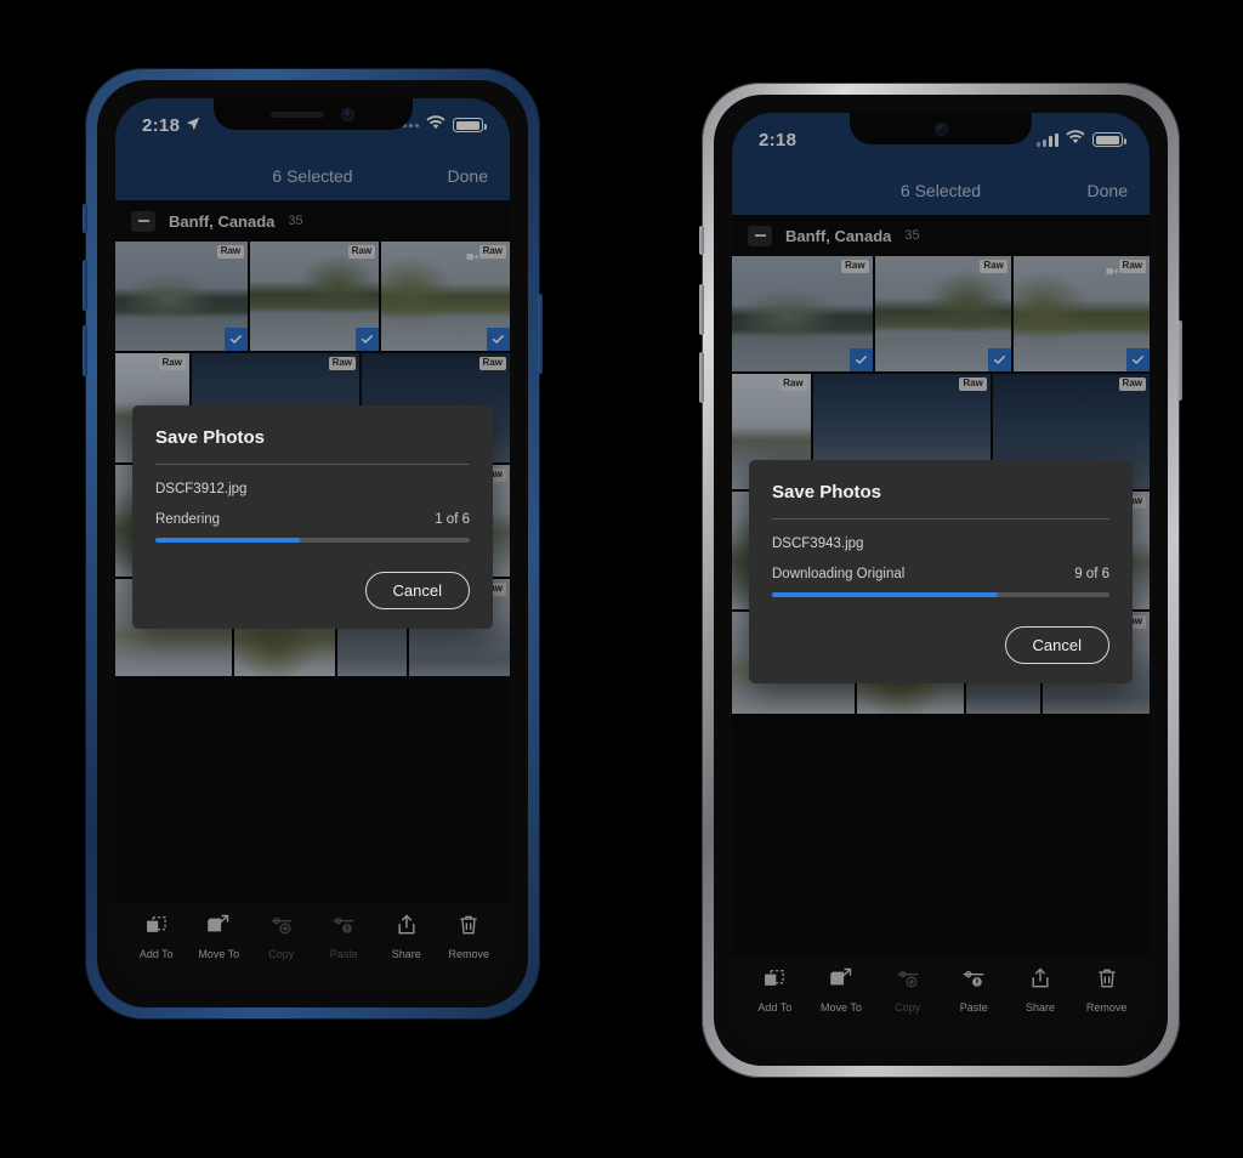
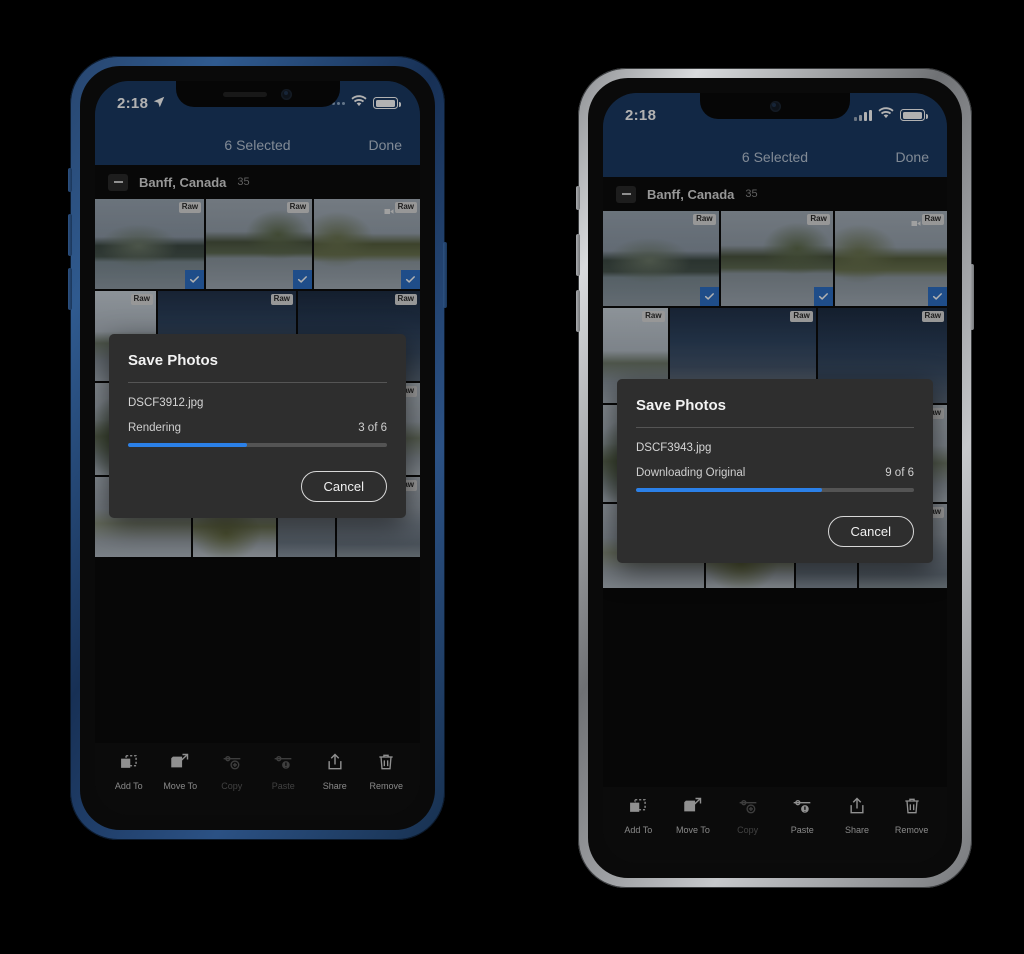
  2:18
  6 Selected
  Done
  Banff, Canada
  35
  Raw
  Raw
  Raw
  Raw
  Raw
  Raw
  Save Photos
  DSCF3912.jpg
  Rendering
- 1 of 6
+ 3 of 6
  Cancel
  Add To
  Move To
  Copy
  Paste
  Share
  Remove
  2:18
  6 Selected
  Done
  Banff, Canada
  35
  Raw
  Raw
  Raw
  Raw
  Raw
  Raw
  Save Photos
  DSCF3943.jpg
  Downloading Original
  9 of 6
  Cancel
  Add To
  Move To
  Copy
  Paste
  Share
  Remove
